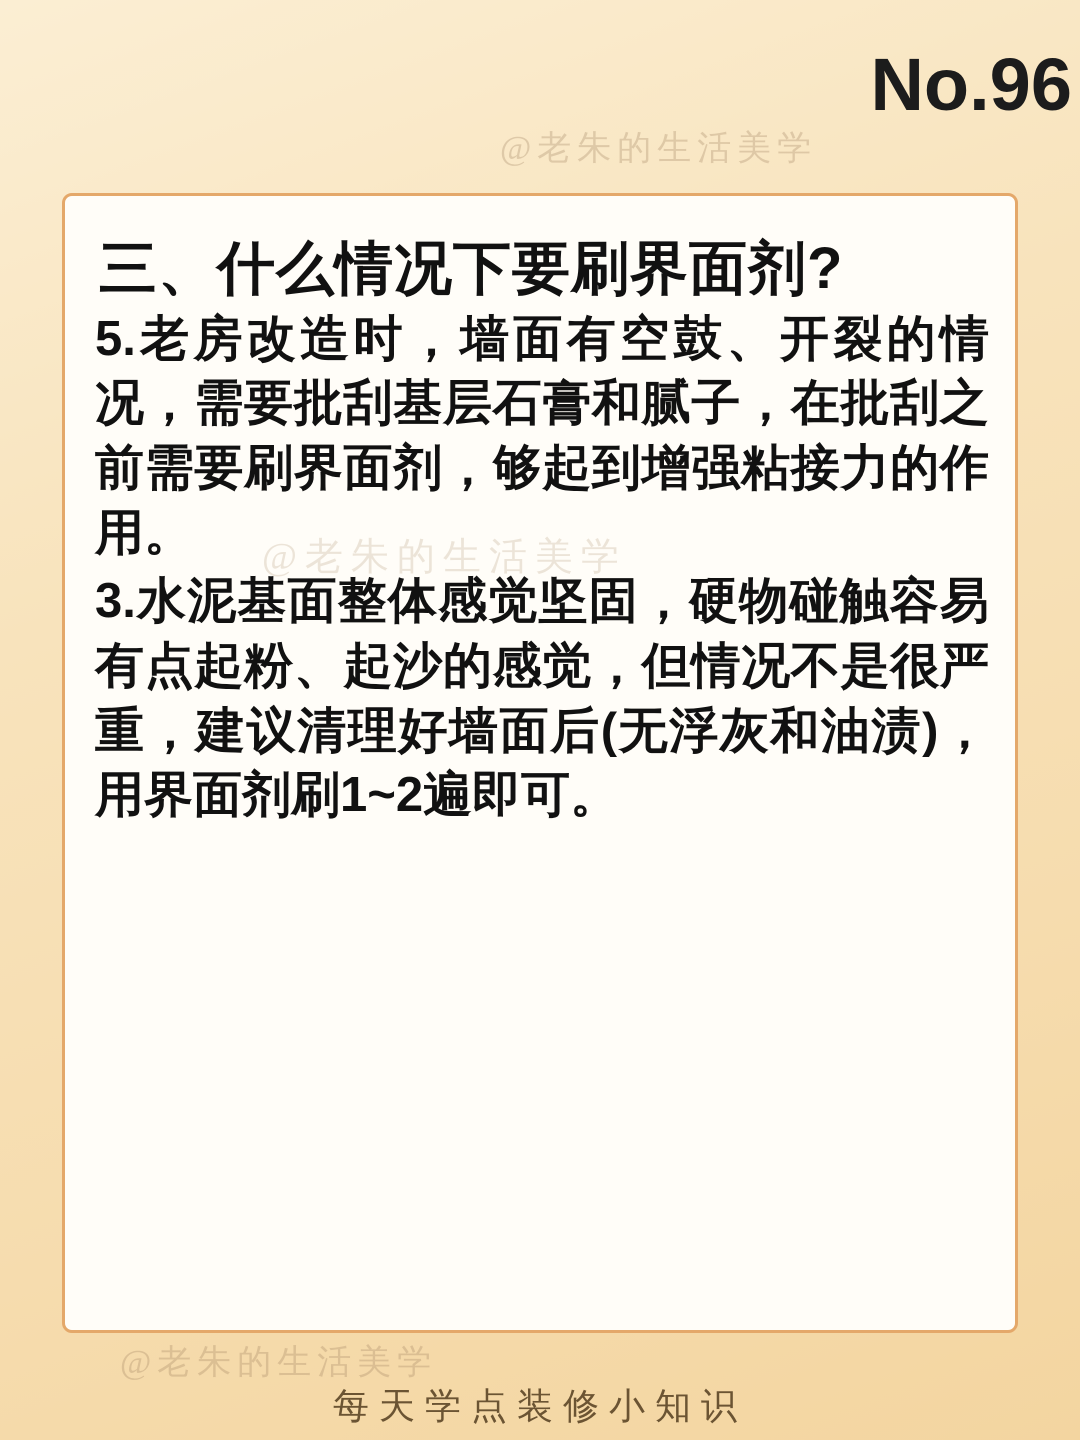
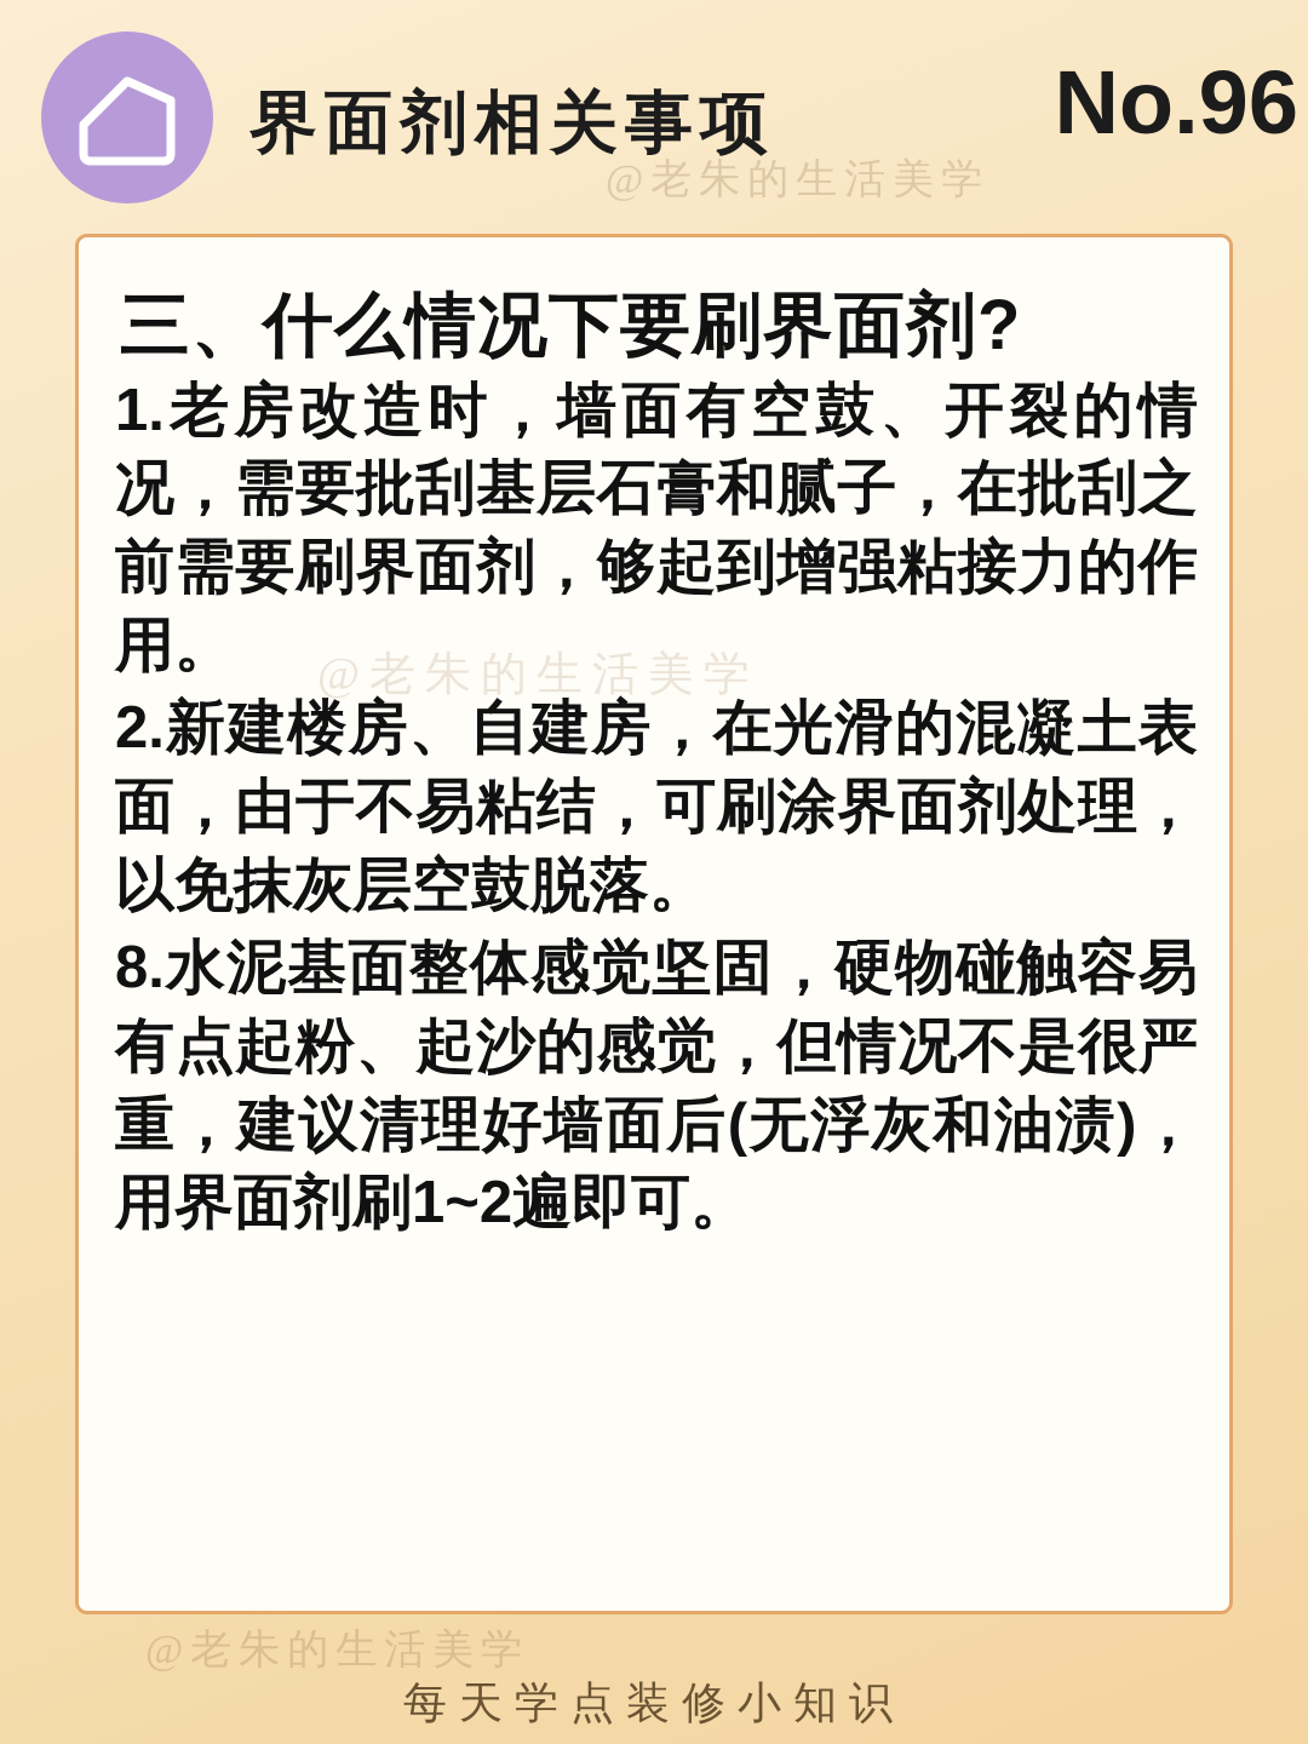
+ 界面剂相关事项
  No.96
  @老朱的生活美学
  三、什么情况下要刷界面剂?
- 5.老房改造时，墙面有空鼓、开裂的情况，需要批刮基层石膏和腻子，在批刮之前需要刷界面剂，够起到增强粘接力的作用。
+ 1.老房改造时，墙面有空鼓、开裂的情况，需要批刮基层石膏和腻子，在批刮之前需要刷界面剂，够起到增强粘接力的作用。
+ 2.新建楼房、自建房，在光滑的混凝土表面，由于不易粘结，可刷涂界面剂处理，以免抹灰层空鼓脱落。
- 3.水泥基面整体感觉坚固，硬物碰触容易有点起粉、起沙的感觉，但情况不是很严重，建议清理好墙面后(无浮灰和油渍)，用界面剂刷1~2遍即可。
+ 8.水泥基面整体感觉坚固，硬物碰触容易有点起粉、起沙的感觉，但情况不是很严重，建议清理好墙面后(无浮灰和油渍)，用界面剂刷1~2遍即可。
  @老朱的生活美学
  @老朱的生活美学
  每天学点装修小知识
